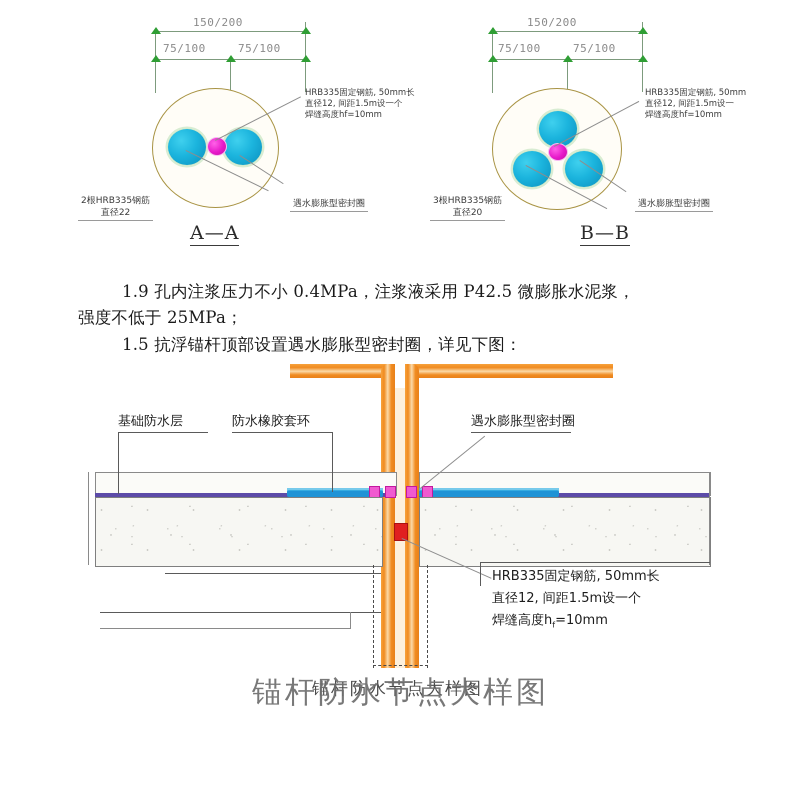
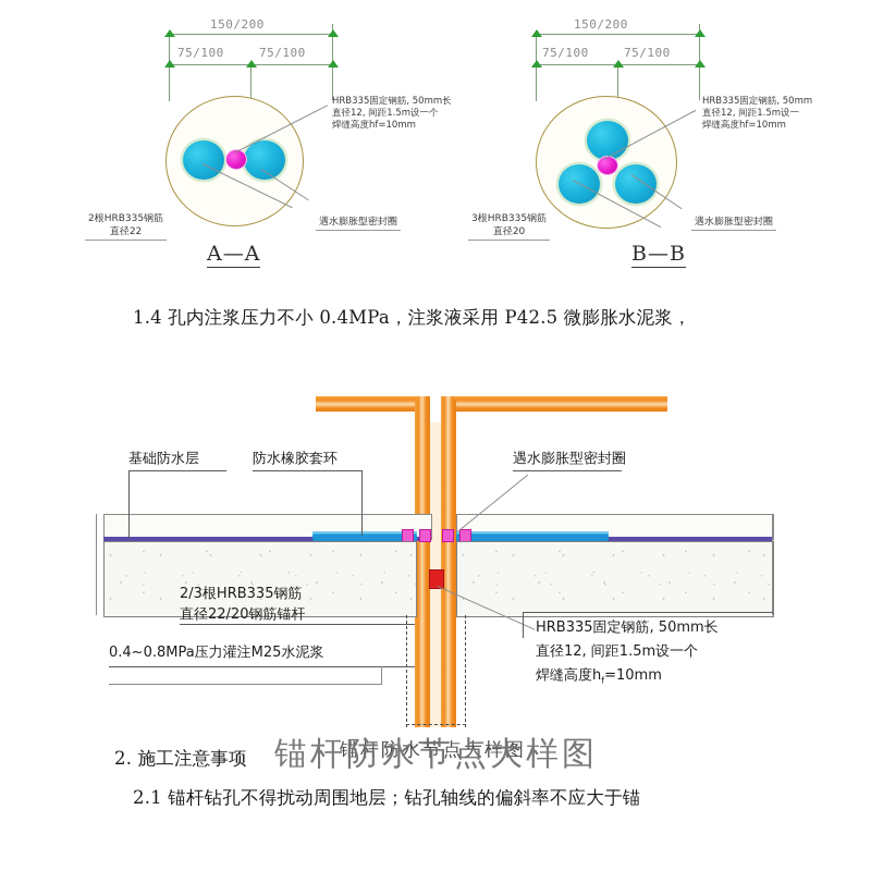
  150/200
  75/100
  75/100
  HRB335固定钢筋, 50mm长
  直径12, 间距1.5m设一个
  焊缝高度hf=10mm
  2根HRB335钢筋
  直径22
  遇水膨胀型密封圈
  A—A
  150/200
  75/100
  75/100
  HRB335固定钢筋, 50mm
  直径12, 间距1.5m设一
  焊缝高度hf=10mm
  3根HRB335钢筋
  直径20
  遇水膨胀型密封圈
  B—B
- 1.9 孔内注浆压力不小 0.4MPa，注浆液采用 P42.5 微膨胀水泥浆，
+ 1.4 孔内注浆压力不小 0.4MPa，注浆液采用 P42.5 微膨胀水泥浆，
- 强度不低于 25MPa；
- 1.5 抗浮锚杆顶部设置遇水膨胀型密封圈，详见下图：
  基础防水层
  防水橡胶套环
  遇水膨胀型密封圈
+ 2/3根HRB335钢筋
+ 直径22/20钢筋锚杆
+ 0.4~0.8MPa压力灌注M25水泥浆
  HRB335固定钢筋, 50mm长
  直径12, 间距1.5m设一个
  焊缝高度hf=10mm
  锚杆防水节点大样图
  锚杆防水节点大样图
+ 2. 施工注意事项
+ 2.1 锚杆钻孔不得扰动周围地层；钻孔轴线的偏斜率不应大于锚
